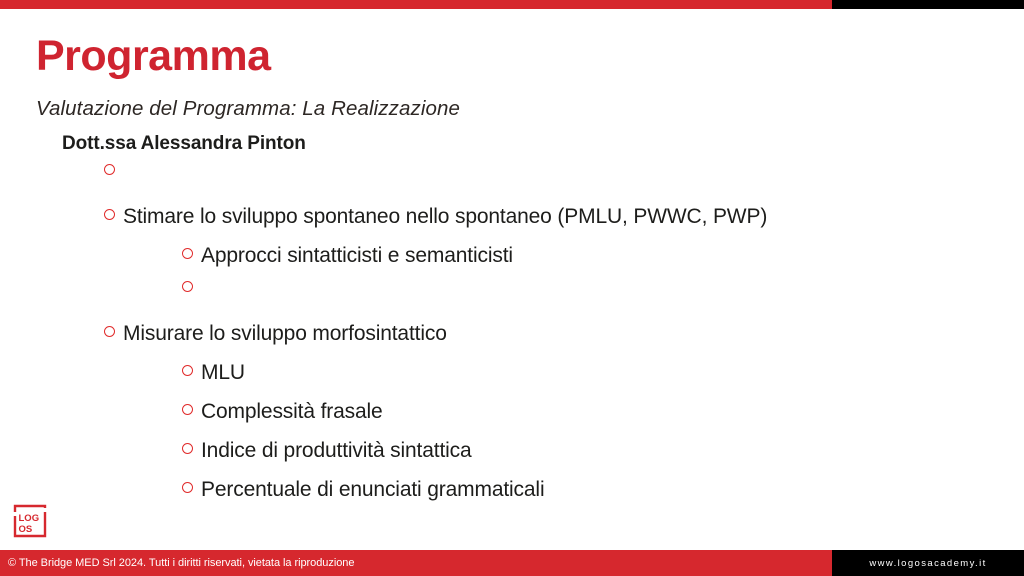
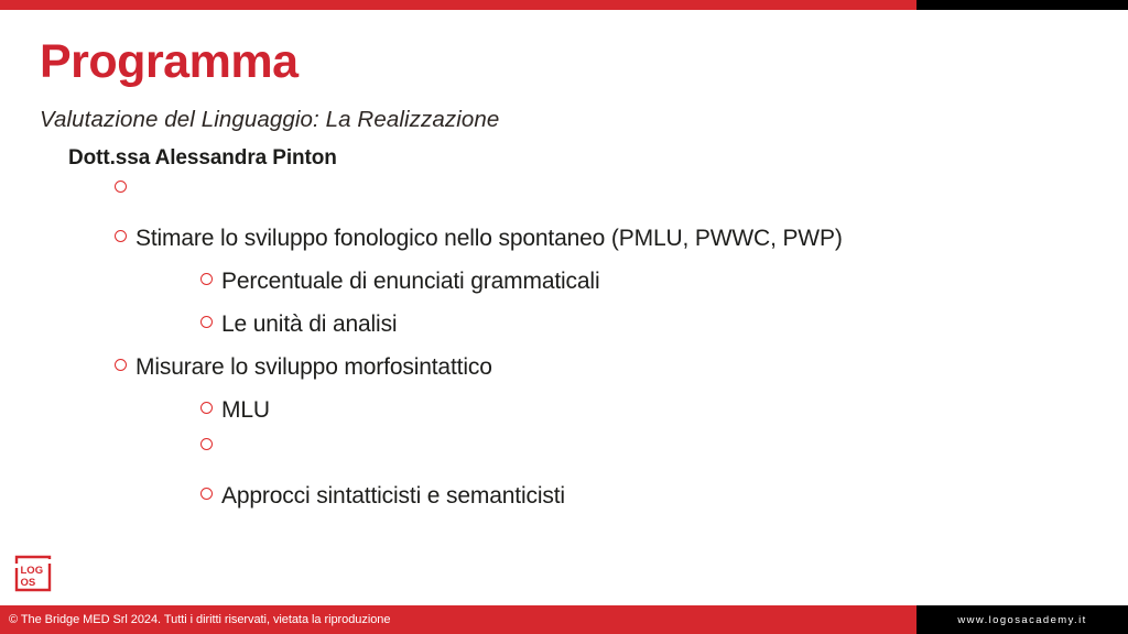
  Programma
- Valutazione del Programma: La Realizzazione
+ Valutazione del Linguaggio: La Realizzazione
  Dott.ssa Alessandra Pinton
- Stimare lo sviluppo spontaneo nello spontaneo (PMLU, PWWC, PWP)
+ Stimare lo sviluppo fonologico nello spontaneo (PMLU, PWWC, PWP)
- Approcci sintatticisti e semanticisti
+ Percentuale di enunciati grammaticali
+ Le unità di analisi
  Misurare lo sviluppo morfosintattico
  MLU
- Complessità frasale
- Indice di produttività sintattica
- Percentuale di enunciati grammaticali
+ Approcci sintatticisti e semanticisti
  LOG
  OS
  © The Bridge MED Srl 2024. Tutti i diritti riservati, vietata la riproduzione
  www.logosacademy.it
